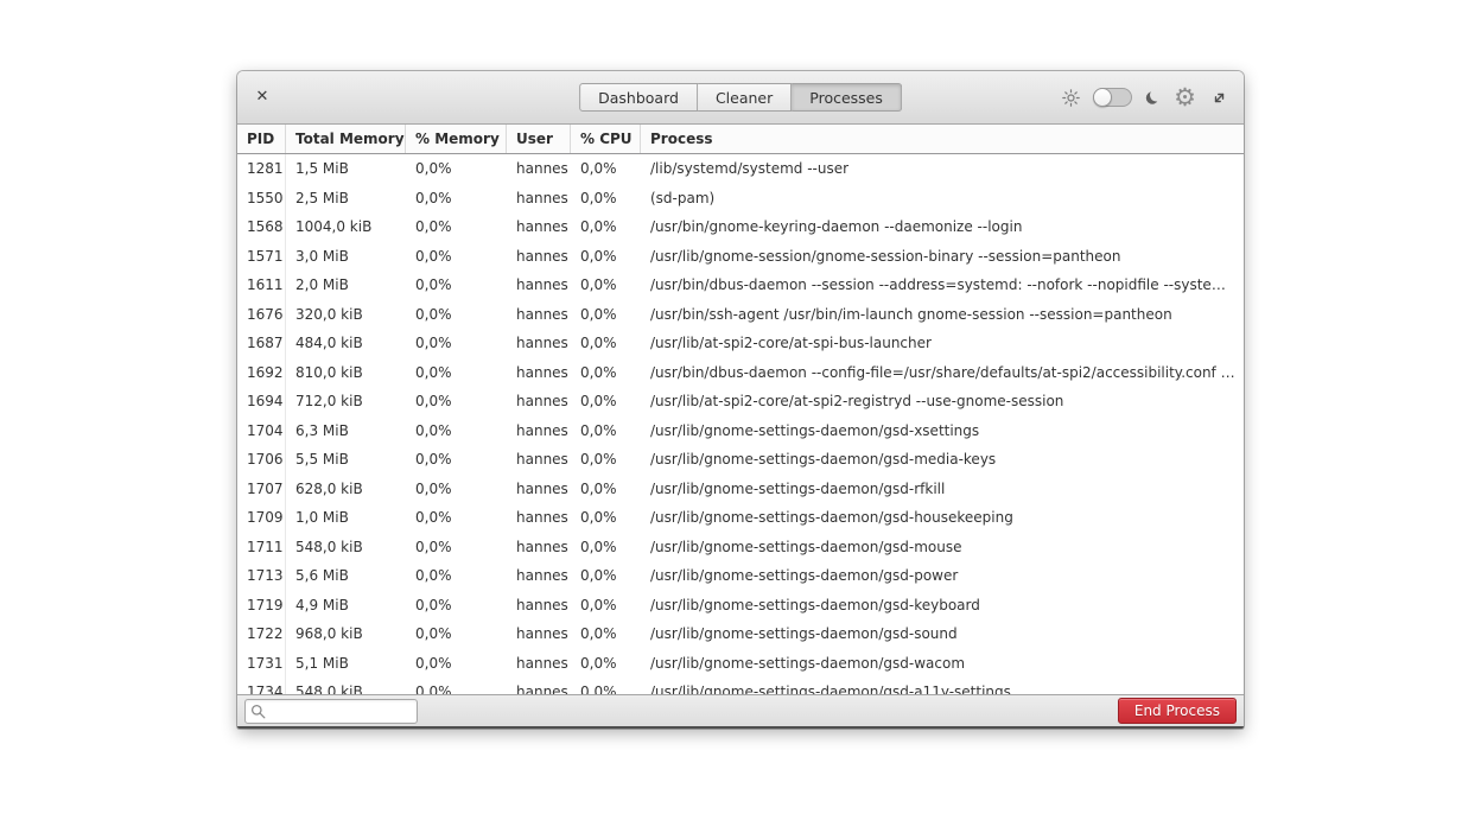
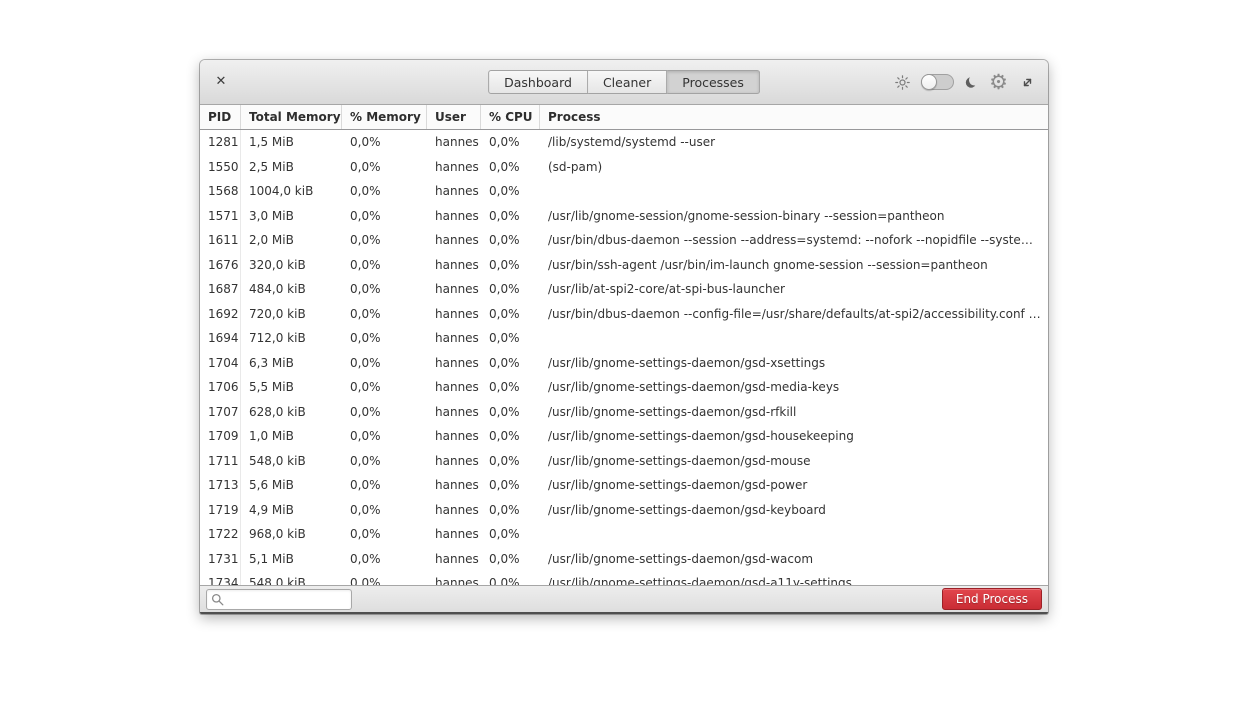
  ✕
  Dashboard
  Cleaner
  Processes
  ⚙
  PID
  Total Memory
  % Memory
  User
  % CPU
  Process
  1281
  1,5 MiB
  0,0%
  hannes
  0,0%
  /lib/systemd/systemd --user
  1550
  2,5 MiB
  0,0%
  hannes
  0,0%
  (sd-pam)
  1568
  1004,0 kiB
  0,0%
  hannes
  0,0%
- /usr/bin/gnome-keyring-daemon --daemonize --login
  1571
  3,0 MiB
  0,0%
  hannes
  0,0%
  /usr/lib/gnome-session/gnome-session-binary --session=pantheon
  1611
  2,0 MiB
  0,0%
  hannes
  0,0%
  /usr/bin/dbus-daemon --session --address=systemd: --nofork --nopidfile --systemd-
  1676
  320,0 kiB
  0,0%
  hannes
  0,0%
  /usr/bin/ssh-agent /usr/bin/im-launch gnome-session --session=pantheon
  1687
  484,0 kiB
  0,0%
  hannes
  0,0%
  /usr/lib/at-spi2-core/at-spi-bus-launcher
  1692
- 810,0 kiB
+ 720,0 kiB
  0,0%
  hannes
  0,0%
  /usr/bin/dbus-daemon --config-file=/usr/share/defaults/at-spi2/accessibility.conf --n
  1694
  712,0 kiB
  0,0%
  hannes
  0,0%
- /usr/lib/at-spi2-core/at-spi2-registryd --use-gnome-session
  1704
  6,3 MiB
  0,0%
  hannes
  0,0%
  /usr/lib/gnome-settings-daemon/gsd-xsettings
  1706
  5,5 MiB
  0,0%
  hannes
  0,0%
  /usr/lib/gnome-settings-daemon/gsd-media-keys
  1707
  628,0 kiB
  0,0%
  hannes
  0,0%
  /usr/lib/gnome-settings-daemon/gsd-rfkill
  1709
  1,0 MiB
  0,0%
  hannes
  0,0%
  /usr/lib/gnome-settings-daemon/gsd-housekeeping
  1711
  548,0 kiB
  0,0%
  hannes
  0,0%
  /usr/lib/gnome-settings-daemon/gsd-mouse
  1713
  5,6 MiB
  0,0%
  hannes
  0,0%
  /usr/lib/gnome-settings-daemon/gsd-power
  1719
  4,9 MiB
  0,0%
  hannes
  0,0%
  /usr/lib/gnome-settings-daemon/gsd-keyboard
  1722
  968,0 kiB
  0,0%
  hannes
  0,0%
- /usr/lib/gnome-settings-daemon/gsd-sound
  1731
  5,1 MiB
  0,0%
  hannes
  0,0%
  /usr/lib/gnome-settings-daemon/gsd-wacom
  1734
  548,0 kiB
  0,0%
  hannes
  0,0%
  /usr/lib/gnome-settings-daemon/gsd-a11y-settings
  End Process
